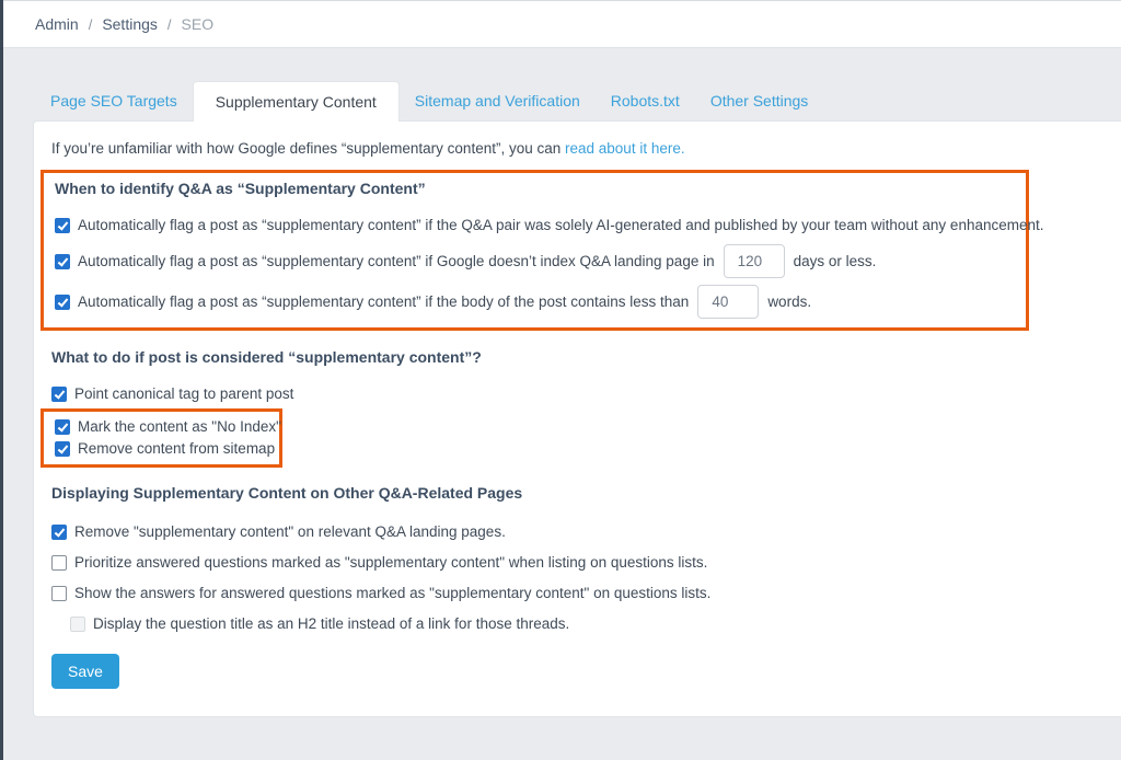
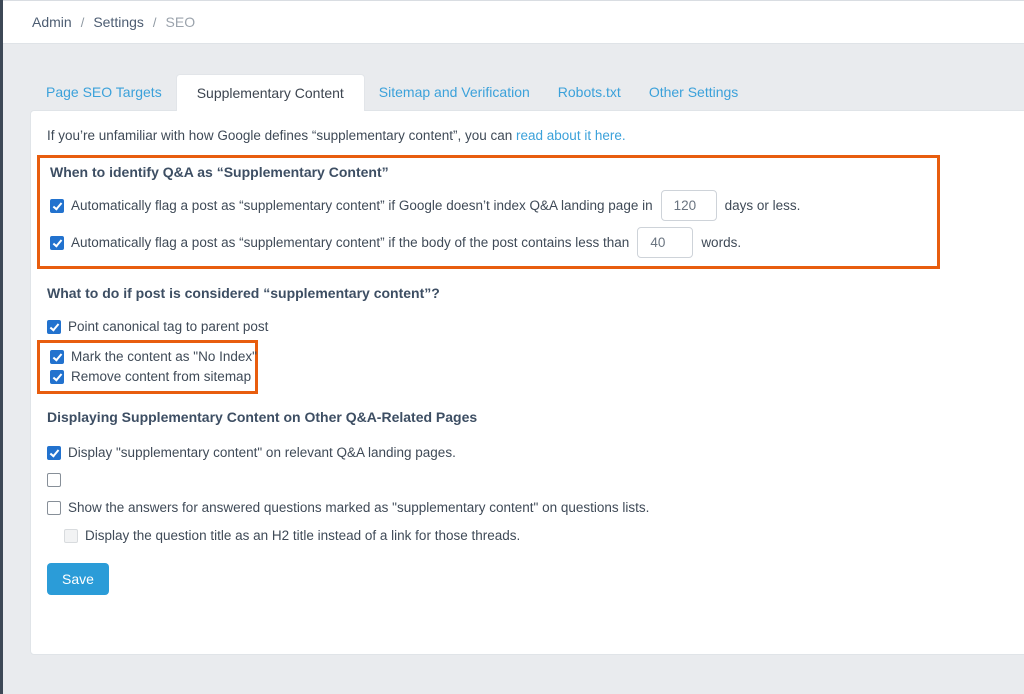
  Admin
  /
  Settings
  /
  SEO
  Page SEO Targets
  Supplementary Content
  Sitemap and Verification
  Robots.txt
  Other Settings
  If you’re unfamiliar with how Google defines “supplementary content”, you can read about it here.
  When to identify Q&A as “Supplementary Content”
- Automatically flag a post as “supplementary content” if the Q&A pair was solely AI-generated and published by your team without any enhancement.
  Automatically flag a post as “supplementary content” if Google doesn’t index Q&A landing page in
  120
  days or less.
  Automatically flag a post as “supplementary content” if the body of the post contains less than
  40
  words.
  What to do if post is considered “supplementary content”?
  Point canonical tag to parent post
  Mark the content as "No Index"
  Remove content from sitemap
  Displaying Supplementary Content on Other Q&A-Related Pages
- Remove "supplementary content" on relevant Q&A landing pages.
+ Display "supplementary content" on relevant Q&A landing pages.
- Prioritize answered questions marked as "supplementary content" when listing on questions lists.
  Show the answers for answered questions marked as "supplementary content" on questions lists.
  Display the question title as an H2 title instead of a link for those threads.
  Save
